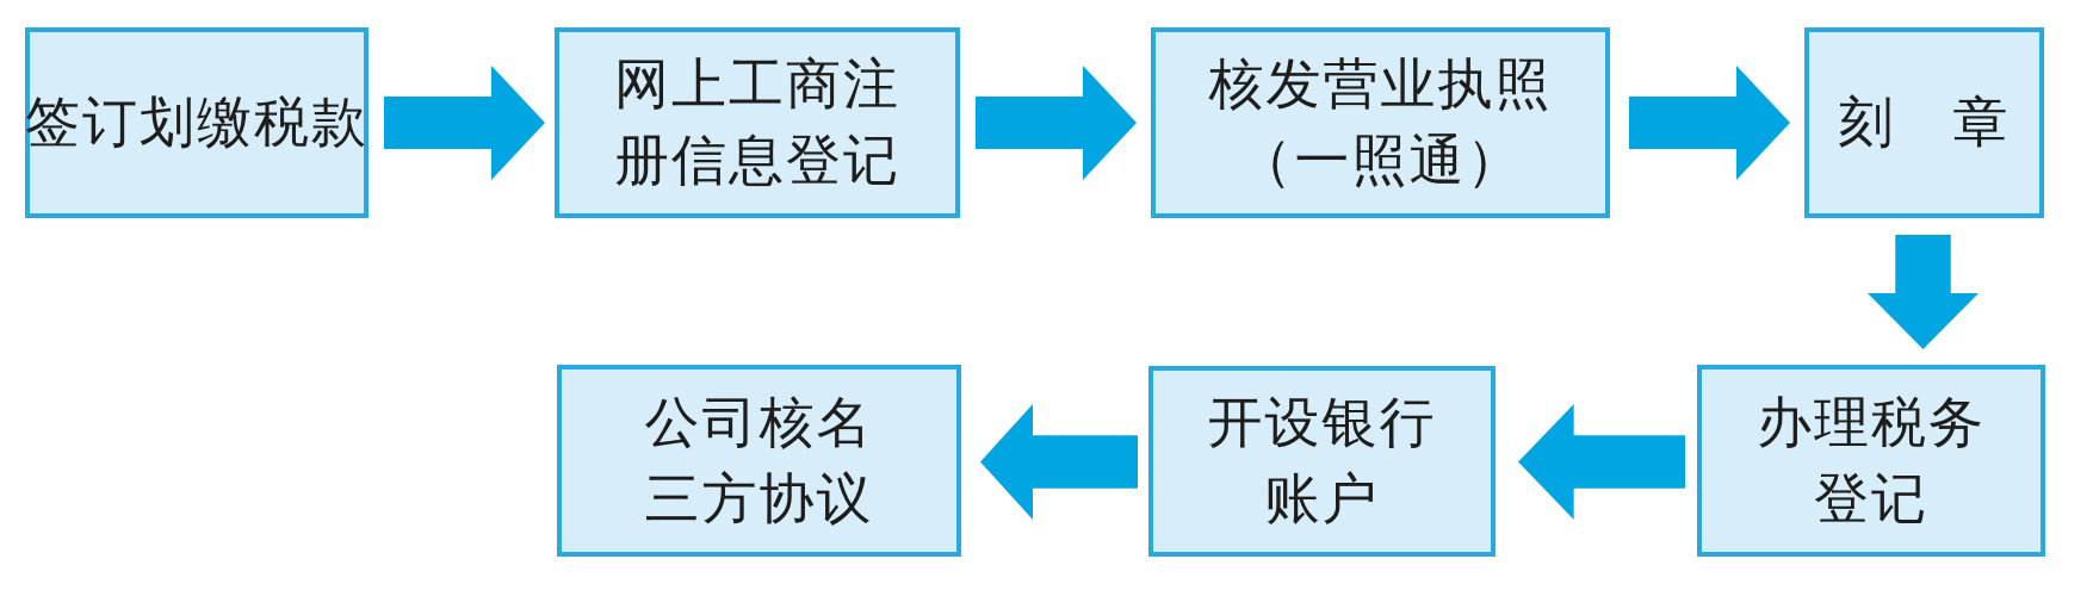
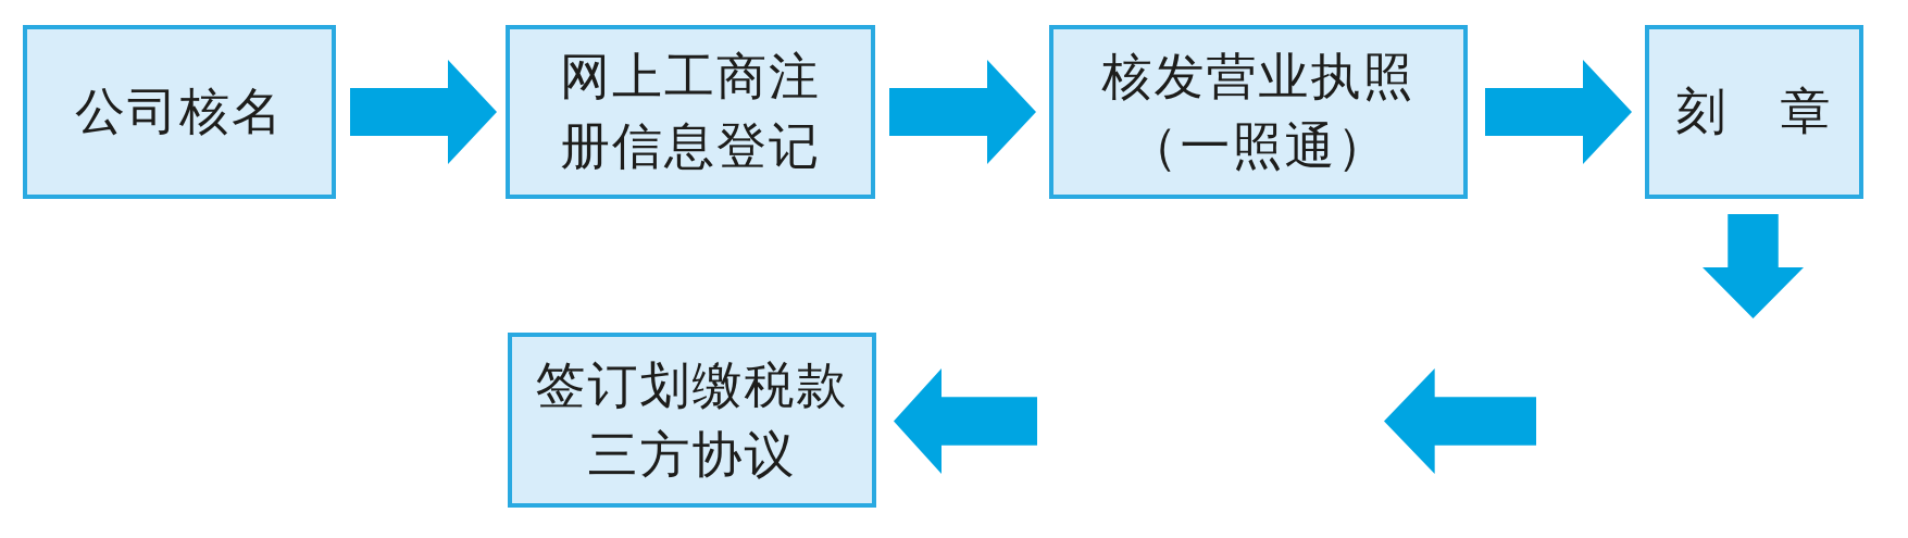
- 签订划缴税款
+ 公司核名
  网上工商注
  册信息登记
  核发营业执照
  （一照通）
  刻 章
- 办理税务
- 登记
- 开设银行
- 账户
- 公司核名
+ 签订划缴税款
  三方协议
